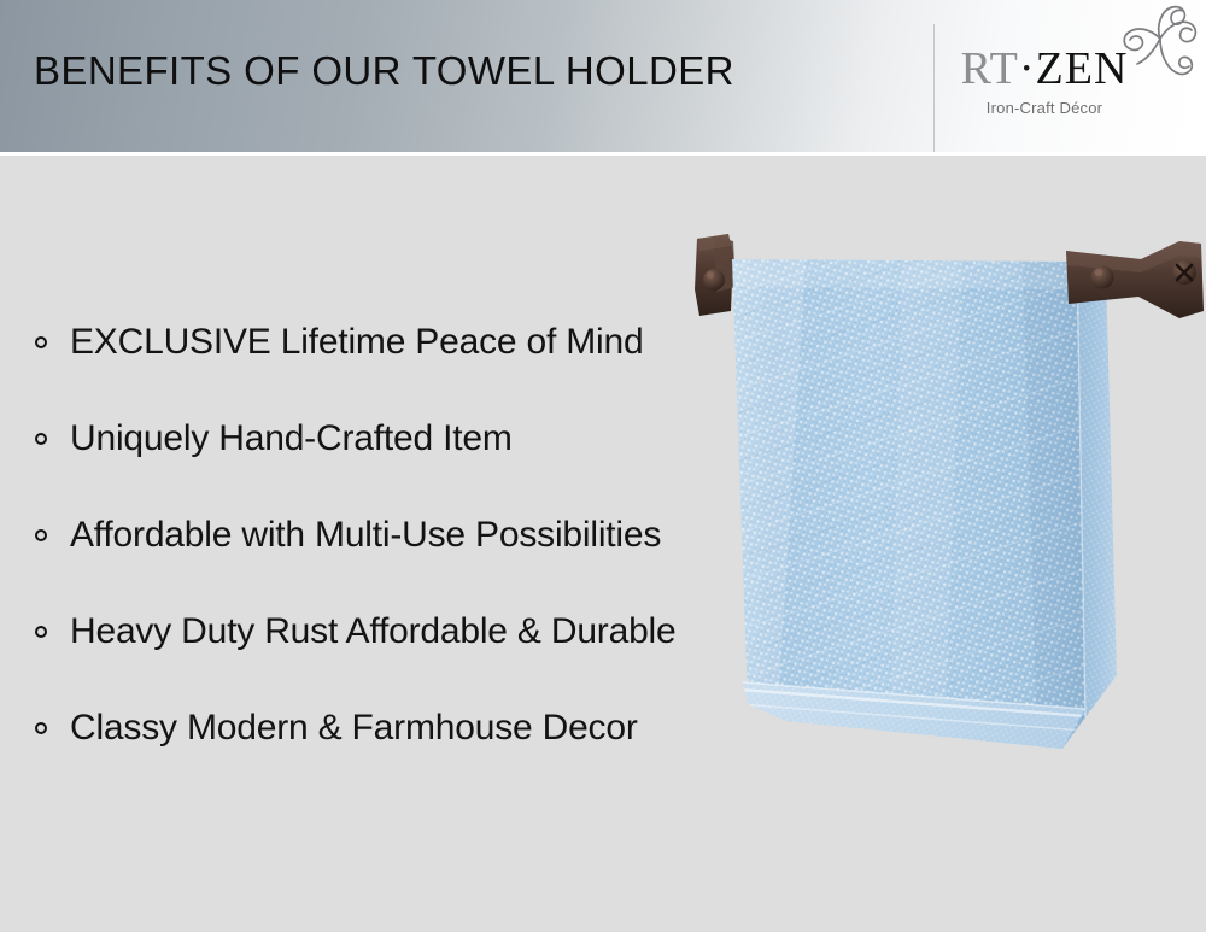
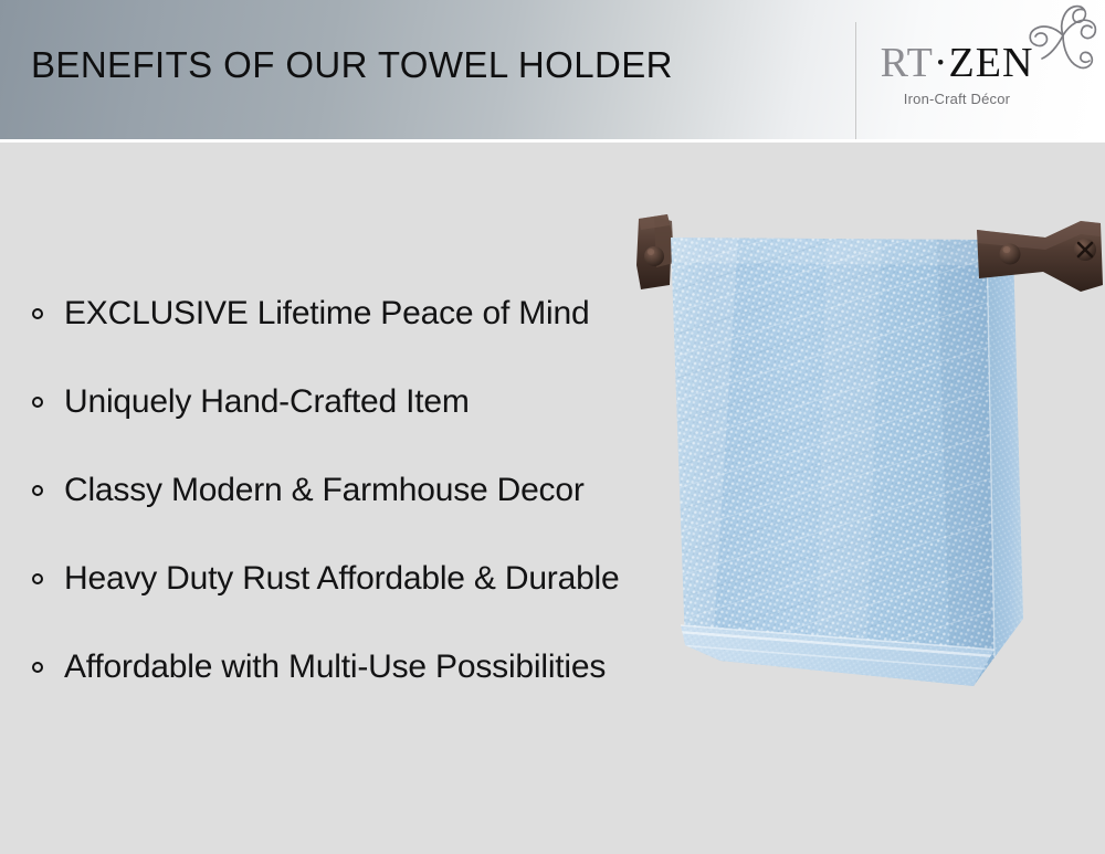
  BENEFITS OF OUR TOWEL HOLDER
  RT·ZEN
  Iron-Craft Décor
  EXCLUSIVE Lifetime Peace of Mind
  Uniquely Hand-Crafted Item
- Affordable with Multi-Use Possibilities
+ Classy Modern & Farmhouse Decor
  Heavy Duty Rust Affordable & Durable
- Classy Modern & Farmhouse Decor
+ Affordable with Multi-Use Possibilities
